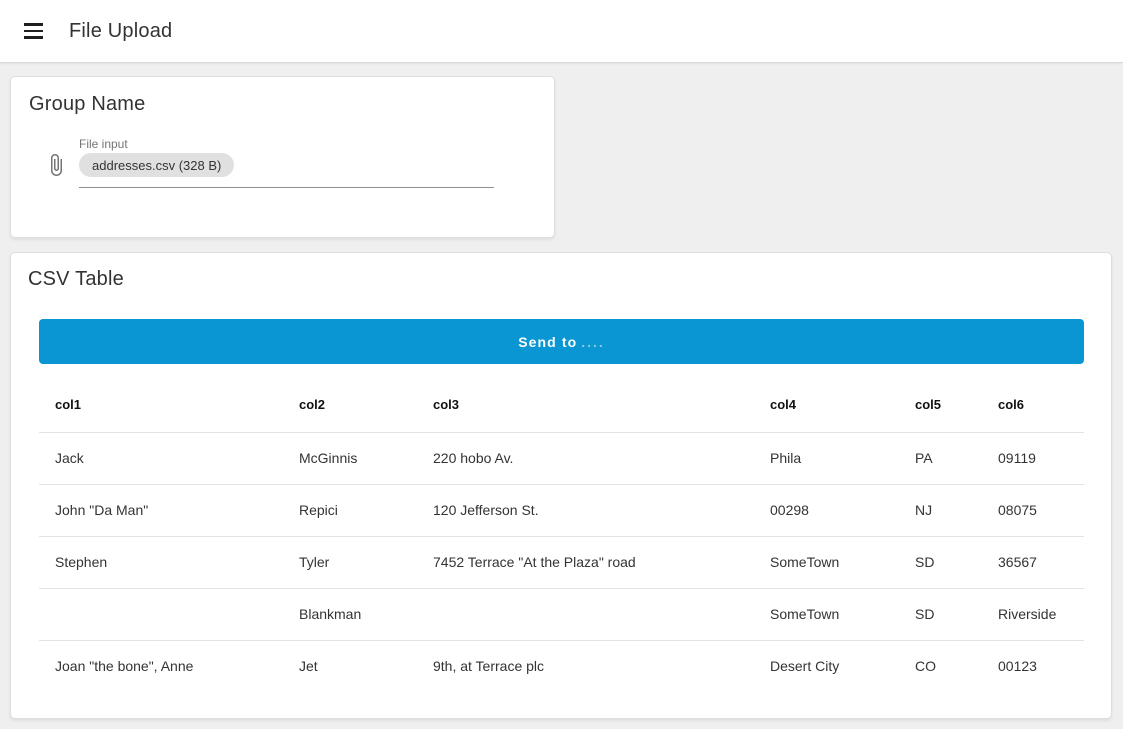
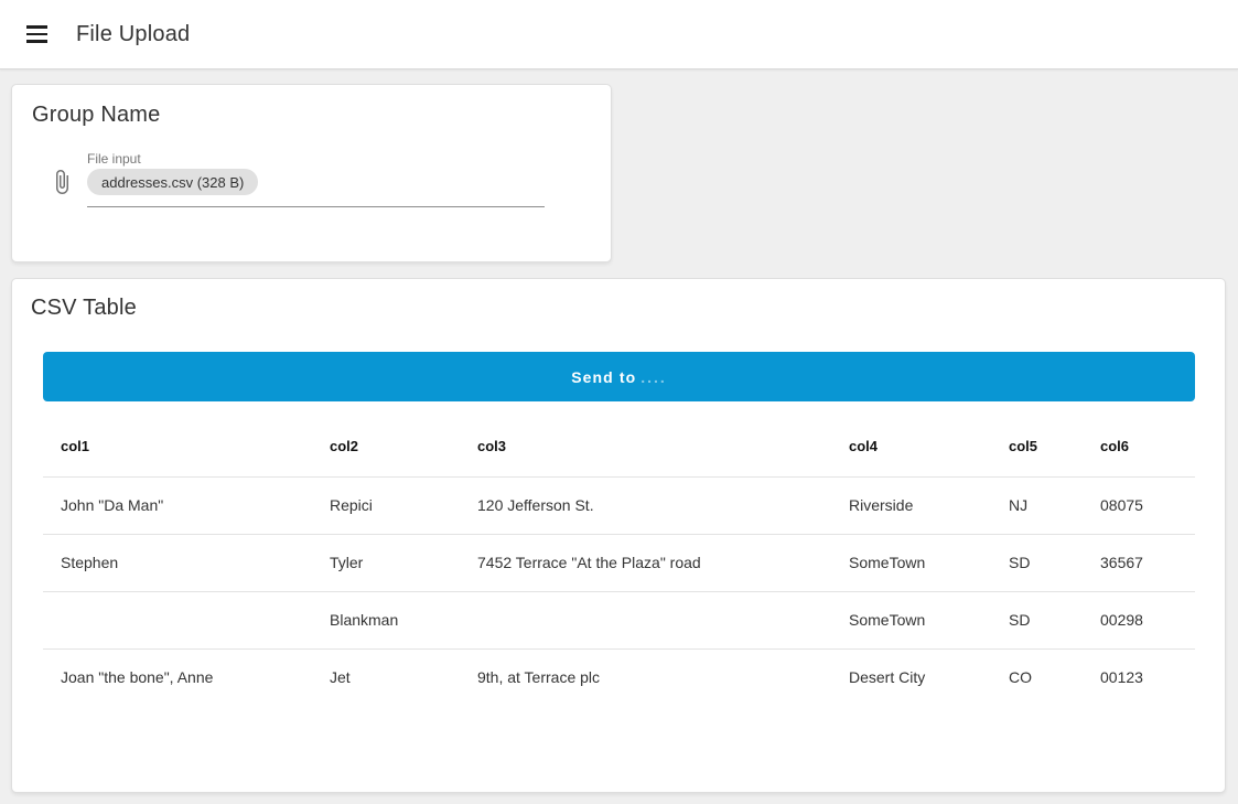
  File Upload
  Group Name
  File input
  addresses.csv (328 B)
  CSV Table
  Send to
  ....
  col1	col2	col3	col4	col5	col6
- Jack	McGinnis	220 hobo Av.	Phila	PA	09119
- John "Da Man"	Repici	120 Jefferson St.	00298	NJ	08075
+ John "Da Man"	Repici	120 Jefferson St.	Riverside	NJ	08075
  Stephen	Tyler	7452 Terrace "At the Plaza" road	SomeTown	SD	36567
- 	Blankman		SomeTown	SD	Riverside
+ 	Blankman		SomeTown	SD	00298
  Joan "the bone", Anne	Jet	9th, at Terrace plc	Desert City	CO	00123
